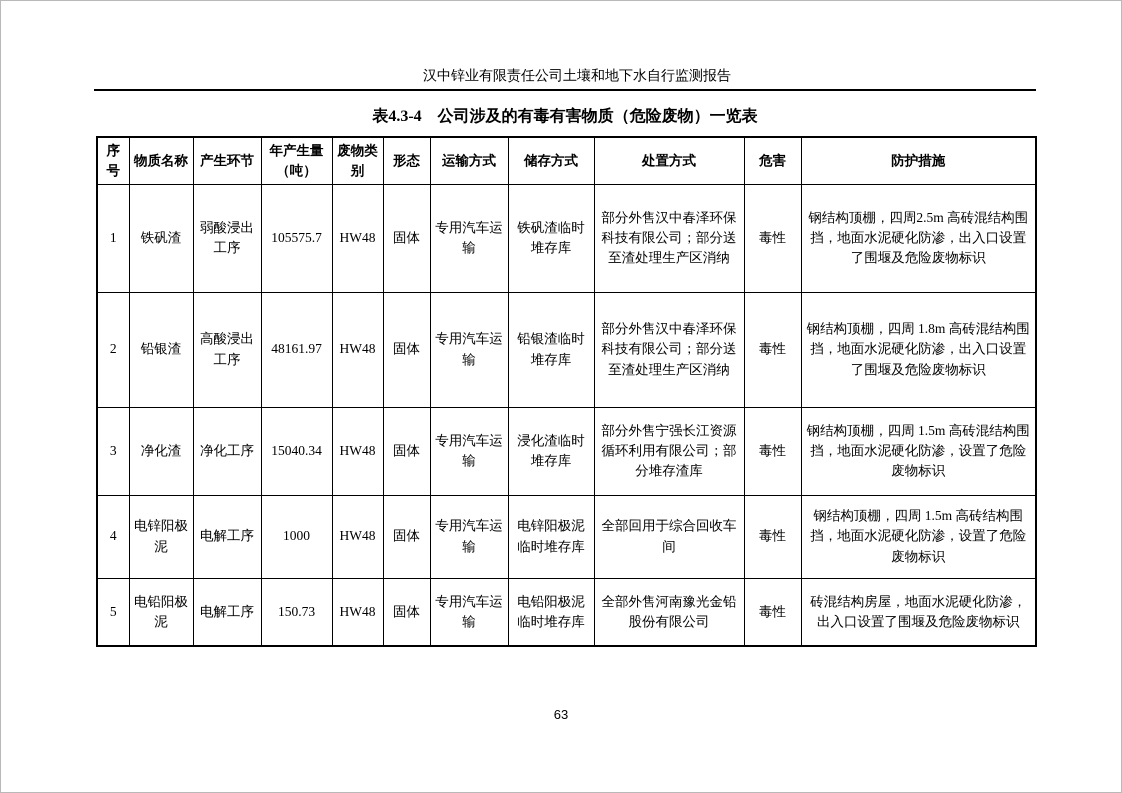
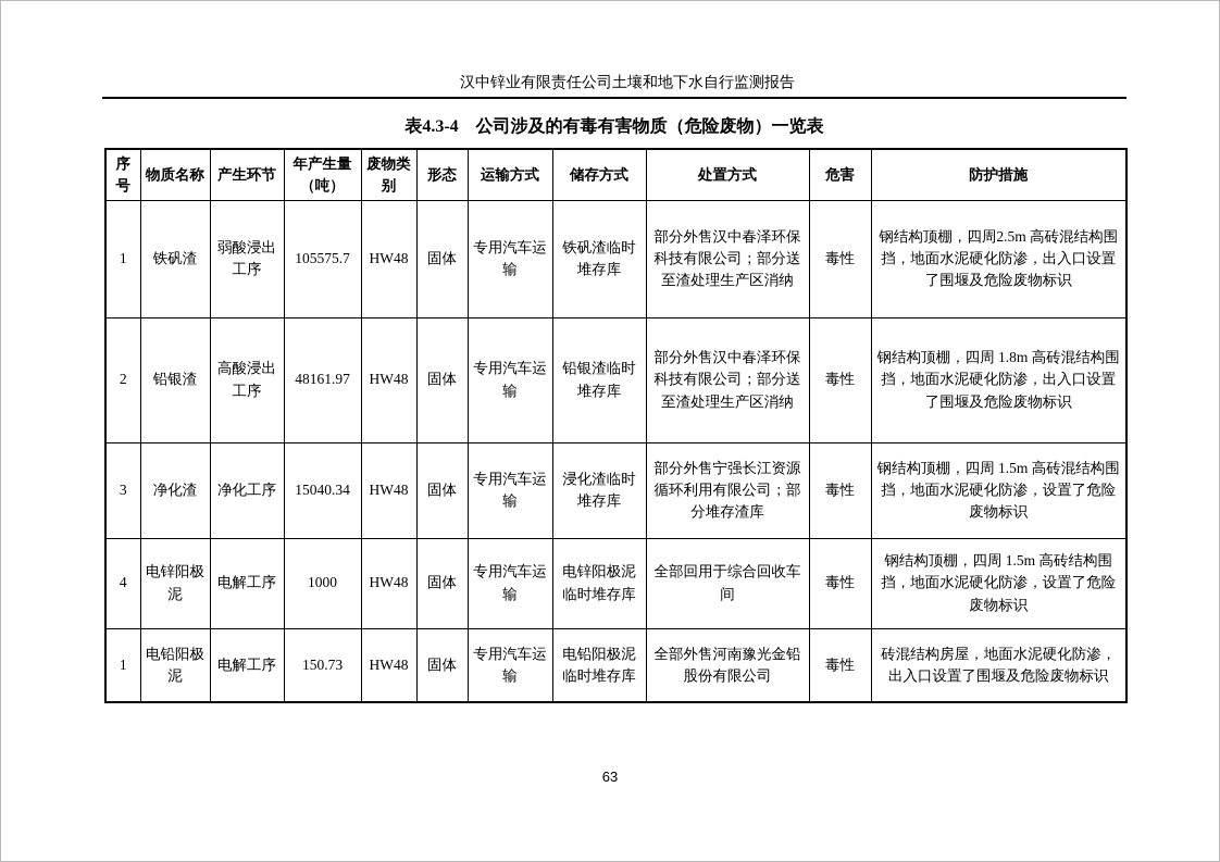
  汉中锌业有限责任公司土壤和地下水自行监测报告
  表4.3-4 公司涉及的有毒有害物质（危险废物）一览表
  序号	物质名称	产生环节	年产生量（吨）	废物类别	形态	运输方式	储存方式	处置方式	危害	防护措施
  1	铁矾渣	弱酸浸出工序	105575.7	HW48	固体	专用汽车运输	铁矾渣临时堆存库	部分外售汉中春泽环保科技有限公司；部分送至渣处理生产区消纳	毒性	钢结构顶棚，四周2.5m 高砖混结构围挡，地面水泥硬化防渗，出入口设置了围堰及危险废物标识
  2	铅银渣	高酸浸出工序	48161.97	HW48	固体	专用汽车运输	铅银渣临时堆存库	部分外售汉中春泽环保科技有限公司；部分送至渣处理生产区消纳	毒性	钢结构顶棚，四周 1.8m 高砖混结构围挡，地面水泥硬化防渗，出入口设置了围堰及危险废物标识
  3	净化渣	净化工序	15040.34	HW48	固体	专用汽车运输	浸化渣临时堆存库	部分外售宁强长江资源循环利用有限公司；部分堆存渣库	毒性	钢结构顶棚，四周 1.5m 高砖混结构围挡，地面水泥硬化防渗，设置了危险废物标识
  4	电锌阳极泥	电解工序	1000	HW48	固体	专用汽车运输	电锌阳极泥临时堆存库	全部回用于综合回收车间	毒性	钢结构顶棚，四周 1.5m 高砖结构围挡，地面水泥硬化防渗，设置了危险废物标识
- 5	电铅阳极泥	电解工序	150.73	HW48	固体	专用汽车运输	电铅阳极泥临时堆存库	全部外售河南豫光金铅股份有限公司	毒性	砖混结构房屋，地面水泥硬化防渗，出入口设置了围堰及危险废物标识
+ 1	电铅阳极泥	电解工序	150.73	HW48	固体	专用汽车运输	电铅阳极泥临时堆存库	全部外售河南豫光金铅股份有限公司	毒性	砖混结构房屋，地面水泥硬化防渗，出入口设置了围堰及危险废物标识
  63
